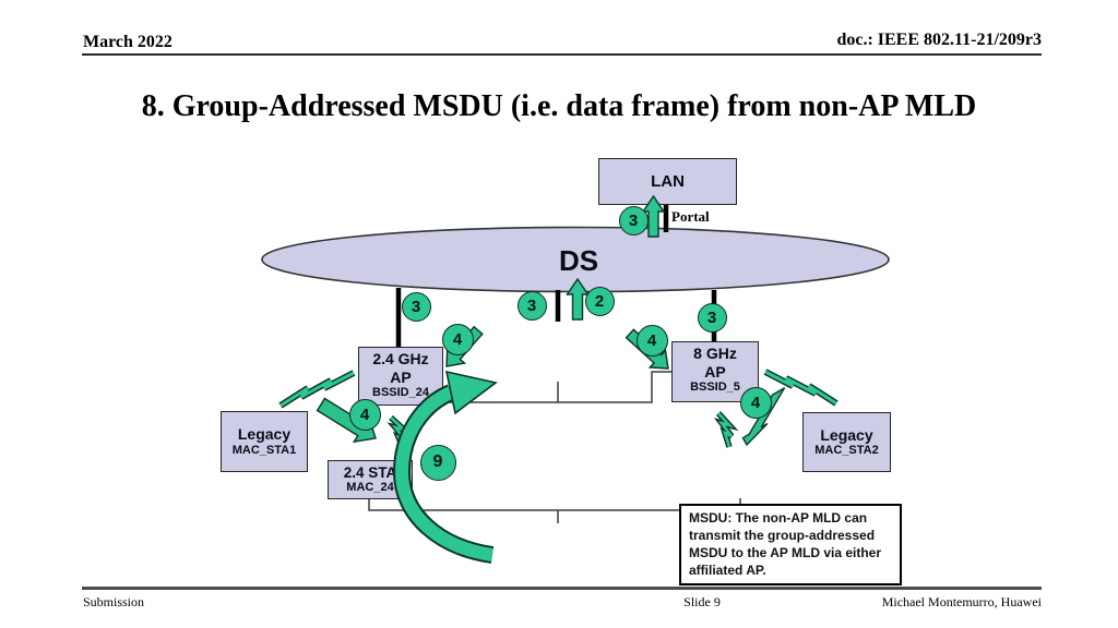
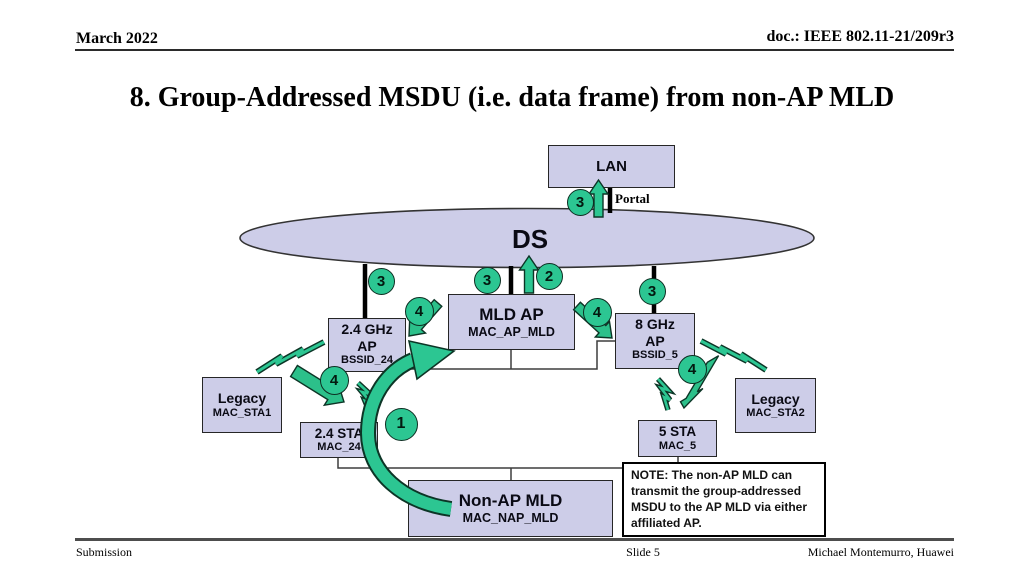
  March 2022
  doc.: IEEE 802.11-21/209r3
  8. Group-Addressed MSDU (i.e. data frame) from non-AP MLD
  LAN
  DS
  Portal
+ MLD AP
+ MAC_AP_MLD
  2.4 GHz
  AP
  BSSID_24
  8 GHz
  AP
  BSSID_5
  Legacy
  MAC_STA1
  Legacy
  MAC_STA2
  2.4 STA
  MAC_24
+ 5 STA
+ MAC_5
+ Non-AP MLD
+ MAC_NAP_MLD
- MSDU: The non-AP MLD can transmit the group-addressed MSDU to the AP MLD via either affiliated AP.
+ NOTE: The non-AP MLD can transmit the group-addressed MSDU to the AP MLD via either affiliated AP.
  3
  3
  3
  2
  3
  4
  4
  4
  4
- 9
+ 1
  Submission
- Slide 9
+ Slide 5
  Michael Montemurro, Huawei
